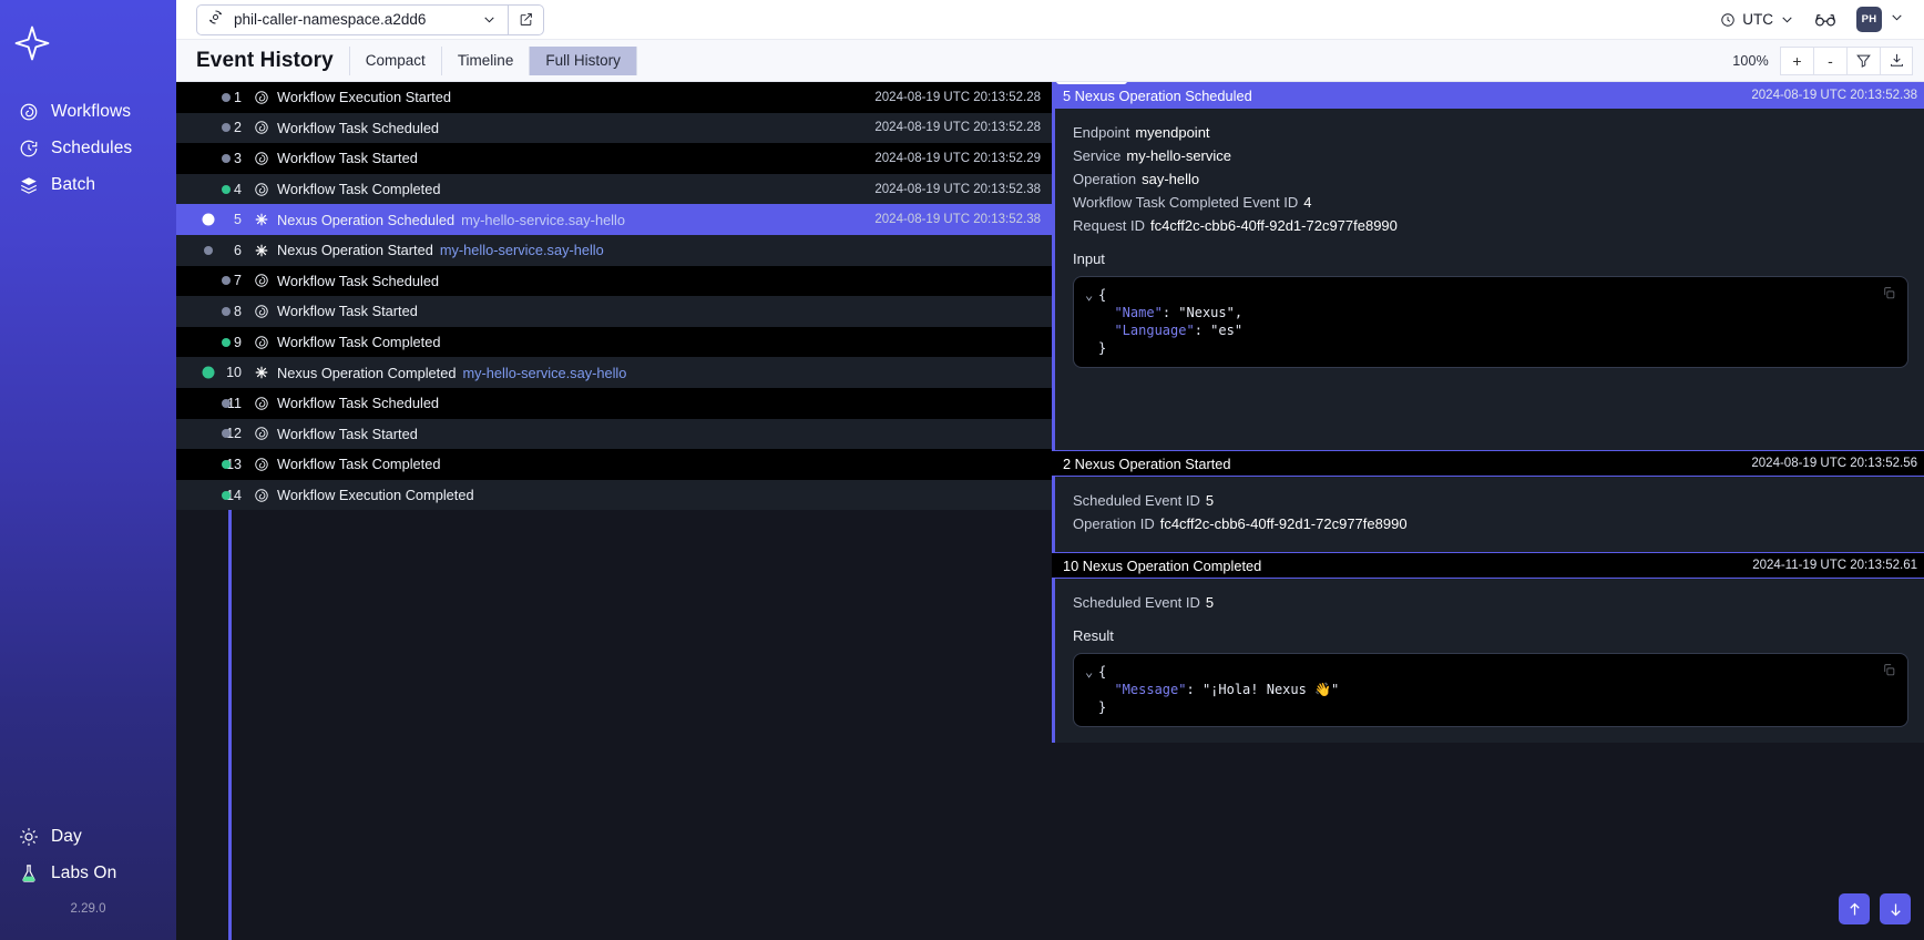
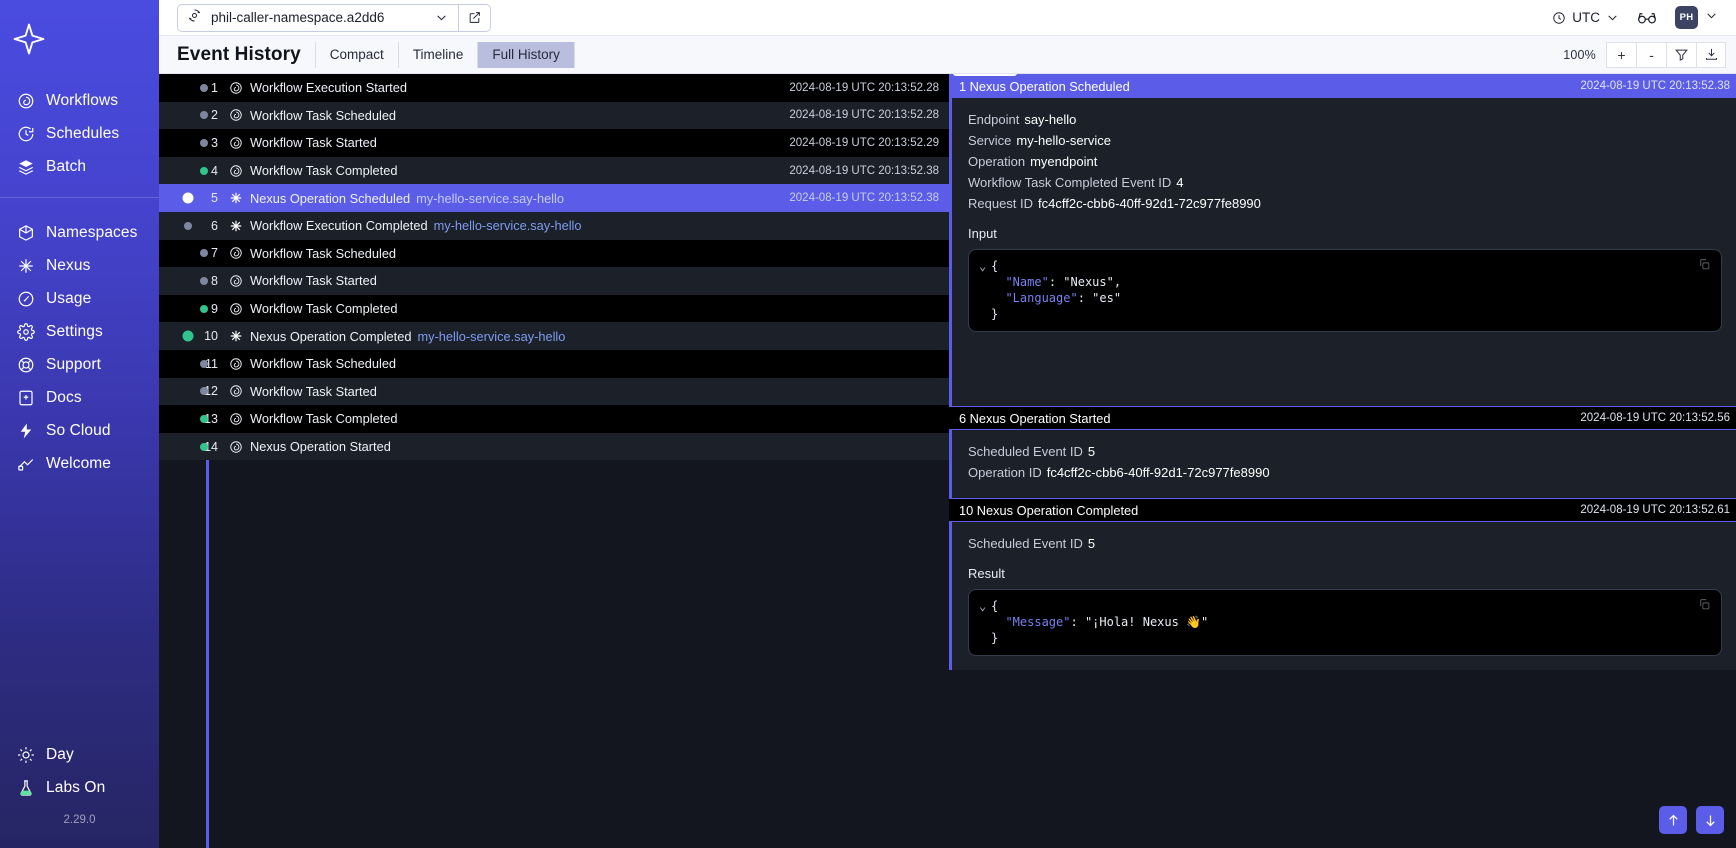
  Workflows
  Schedules
  Batch
+ Namespaces
+ Nexus
+ Usage
+ Settings
+ Support
+ Docs
+ So Cloud
+ Welcome
  Day
  Labs On
  2.29.0
  phil-caller-namespace.a2dd6
  UTC
  PH
  Event History
  Compact
  Timeline
  Full History
  100%
  +
  -
  1
  Workflow Execution Started
  2024-08-19 UTC 20:13:52.28
  2
  Workflow Task Scheduled
  2024-08-19 UTC 20:13:52.28
  3
  Workflow Task Started
  2024-08-19 UTC 20:13:52.29
  4
  Workflow Task Completed
  2024-08-19 UTC 20:13:52.38
  5
  Nexus Operation Scheduled
  my-hello-service.say-hello
  2024-08-19 UTC 20:13:52.38
  6
- Nexus Operation Started
+ Workflow Execution Completed
  my-hello-service.say-hello
  7
  Workflow Task Scheduled
  8
  Workflow Task Started
  9
  Workflow Task Completed
  10
  Nexus Operation Completed
  my-hello-service.say-hello
  11
  Workflow Task Scheduled
  12
  Workflow Task Started
  13
  Workflow Task Completed
  14
- Workflow Execution Completed
+ Nexus Operation Started
- 5 Nexus Operation Scheduled
+ 1 Nexus Operation Scheduled
  2024-08-19 UTC 20:13:52.38
- Endpoint myendpoint
+ Endpoint say-hello
  Service my-hello-service
- Operation say-hello
+ Operation myendpoint
  Workflow Task Completed Event ID 4
  Request ID fc4cff2c-cbb6-40ff-92d1-72c977fe8990
  Input
  ⌄ {
  "Name": "Nexus",
  "Language": "es"
  }
- 2 Nexus Operation Started
+ 6 Nexus Operation Started
  2024-08-19 UTC 20:13:52.56
  Scheduled Event ID 5
  Operation ID fc4cff2c-cbb6-40ff-92d1-72c977fe8990
  10 Nexus Operation Completed
- 2024-11-19 UTC 20:13:52.61
+ 2024-08-19 UTC 20:13:52.61
  Scheduled Event ID 5
  Result
  ⌄ {
  "Message": "¡Hola! Nexus 👋"
  }
